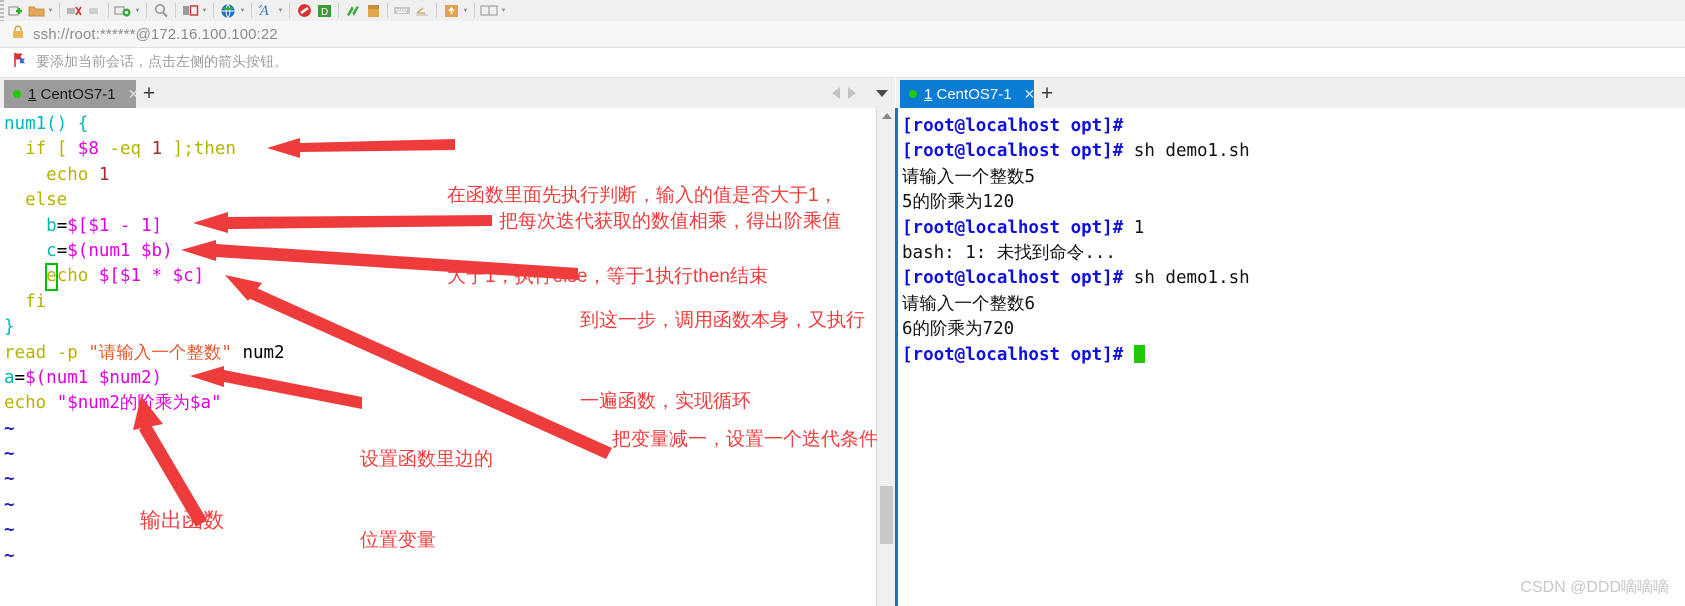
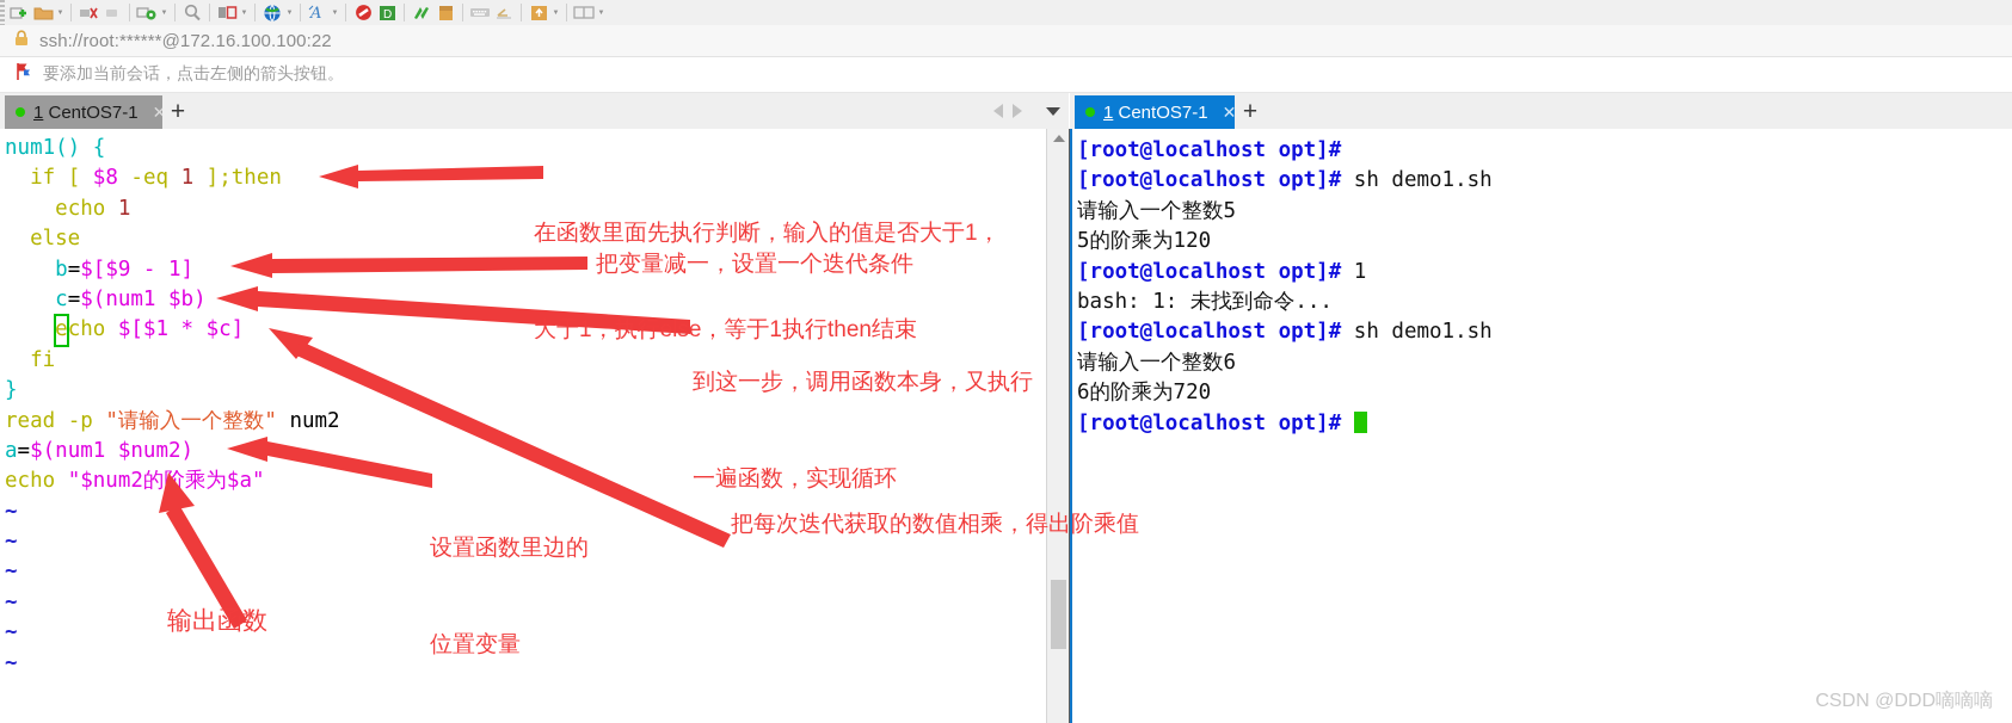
  A
  D
  ssh://root:******@172.16.100.100:22
  要添加当前会话，点击左侧的箭头按钮。
  1 CentOS7-1
  ✕
  +
  1 CentOS7-1
  ✕
  +
  num1() {
  if [ $8 -eq 1 ];then
  echo 1
  else
- b=$[$1 - 1]
+ b=$[$9 - 1]
  c=$(num1 $b)
  echo $[$1 * $c]
  fi
  }
  read -p "请输入一个整数" num2
  a=$(num1 $num2)
  echo "$num2的乘为$a"
  ~
  ~
  ~
  ~
  ~
  ~
  [root@localhost opt]#
  [root@localhost opt]# sh demo1.sh
  请输入一个整数5
  5的阶乘为120
  [root@localhost opt]# 1
  bash: 1: 未找到命令...
  [root@localhost opt]# sh demo1.sh
  请输入一个整数6
  6的阶乘为720
  [root@localhost opt]#
  在函数里面先执行判断，输入的值是否大于1，
  大于1，执行else，等于1执行then结束
- 把每次迭代获取的数值相乘，得出阶乘值
+ 把变量减一，设置一个迭代条件
  到这一步，调用函数本身，又执行
  一遍函数，实现循环
  设置函数里边的
  位置变量
- 把变量减一，设置一个迭代条件
+ 把每次迭代获取的数值相乘，得出阶乘值
  输出函数
  CSDN @DDD嘀嘀嘀
